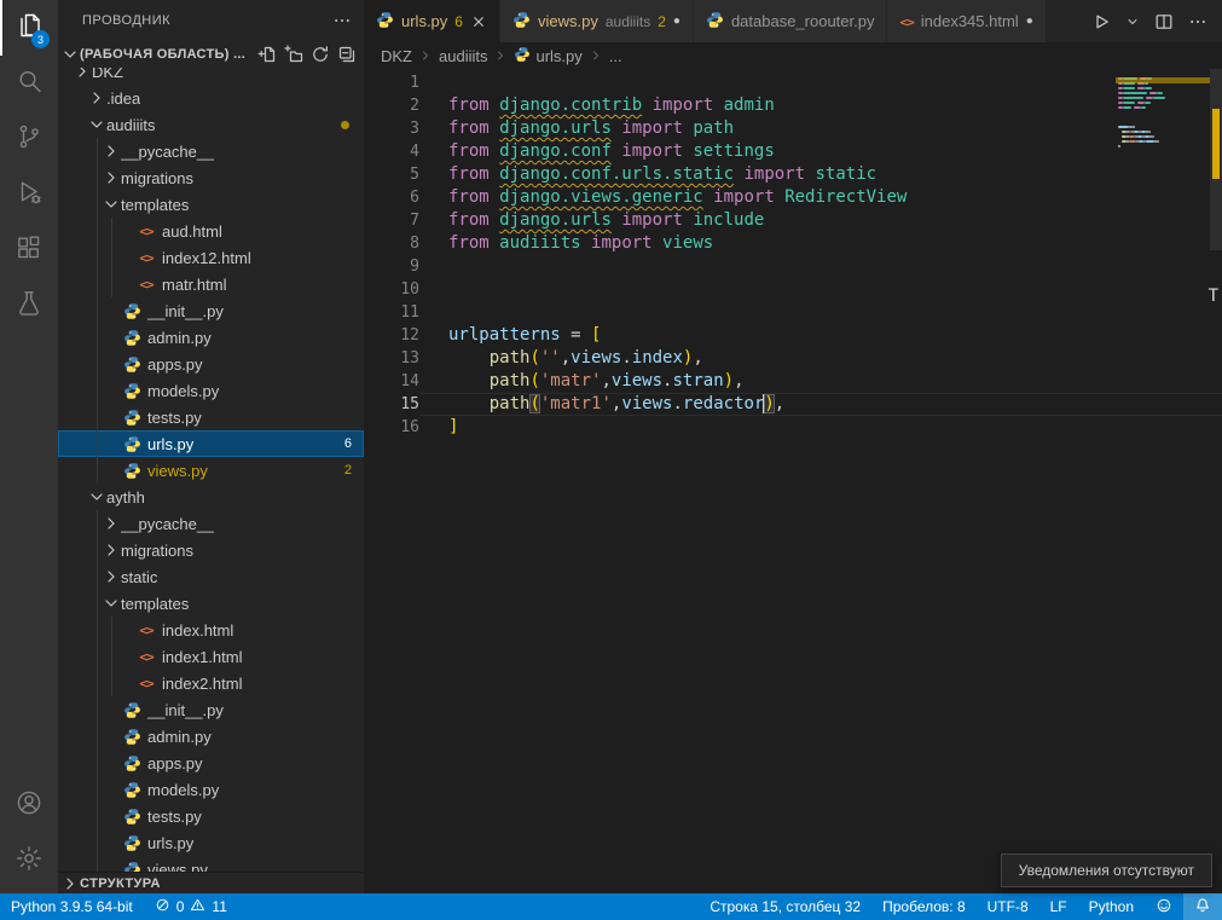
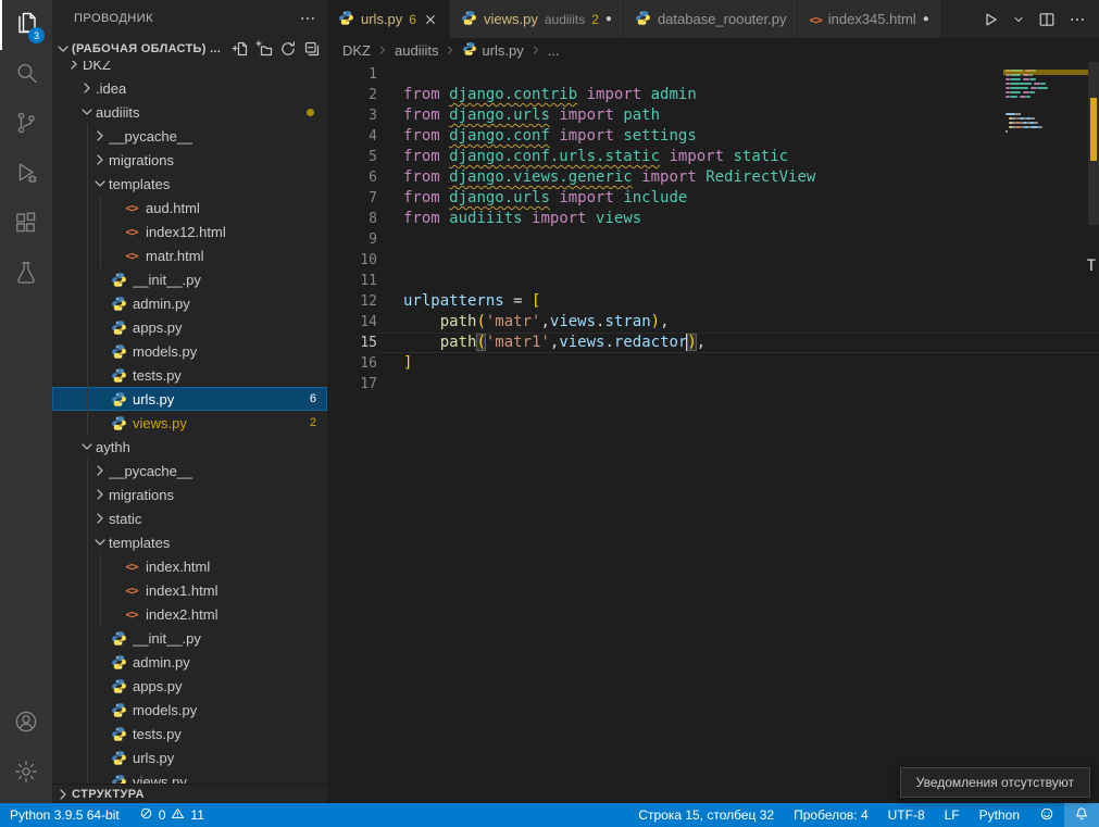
  3
  ПРОВОДНИК
  (РАБОЧАЯ ОБЛАСТЬ) ...
  DKZ
  .idea
  audiiits
  __pycache__
  migrations
  templates
  <>
  aud.html
  <>
  index12.html
  <>
  matr.html
  __init__.py
  admin.py
  apps.py
  models.py
  tests.py
  urls.py
  6
  views.py
  2
  aythh
  __pycache__
  migrations
  static
  templates
  <>
  index.html
  <>
  index1.html
  <>
  index2.html
  __init__.py
  admin.py
  apps.py
  models.py
  tests.py
  urls.py
  views.py
  СТРУКТУРА
  urls.py
  6
  views.py
  audiiits
  2
  ●
  database_roouter.py
  <>
  index345.html
  ●
  DKZ
  audiiits
  urls.py
  ...
  1
  2
  from django.contrib import admin
  3
  from django.urls import path
  4
  from django.conf import settings
  5
  from django.conf.urls.static import static
  6
  from django.views.generic import RedirectView
  7
  from django.urls import include
  8
  from audiiits import views
  9
  10
  11
  12
  urlpatterns = [
- 13
- path('',views.index),
  14
  path('matr',views.stran),
  15
  path('matr1',views.redactor),
  16
  ]
+ 17
  T
  Python 3.9.5 64-bit
  0
  11
  Строка 15, столбец 32
- Пробелов: 8
+ Пробелов: 4
  UTF-8
  LF
  Python
  Уведомления отсутствуют
